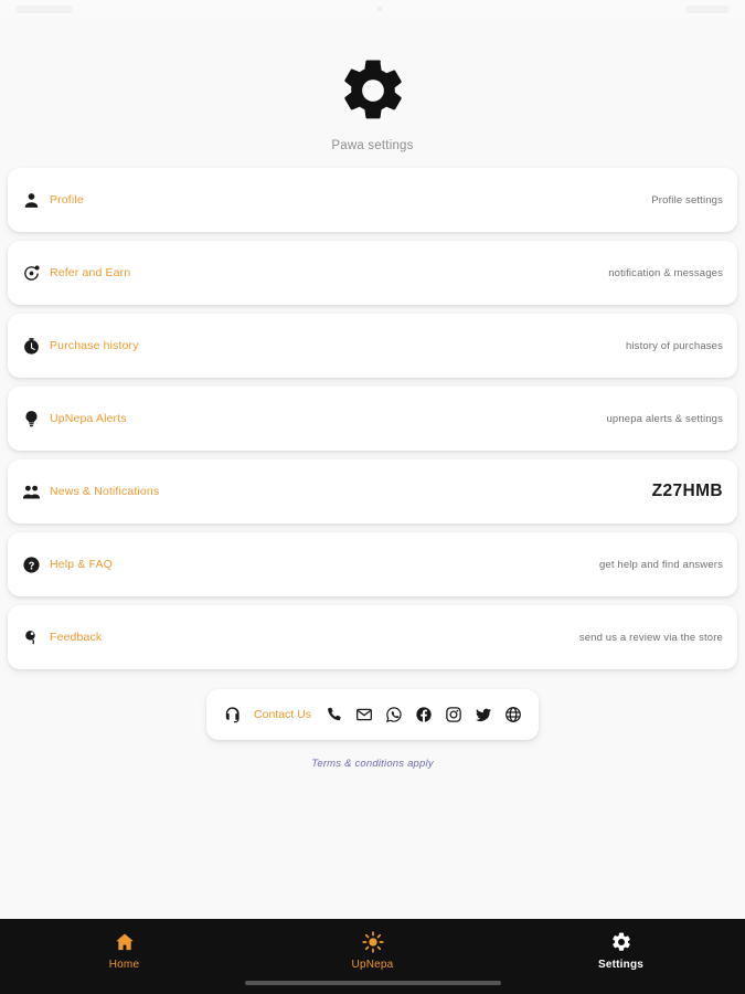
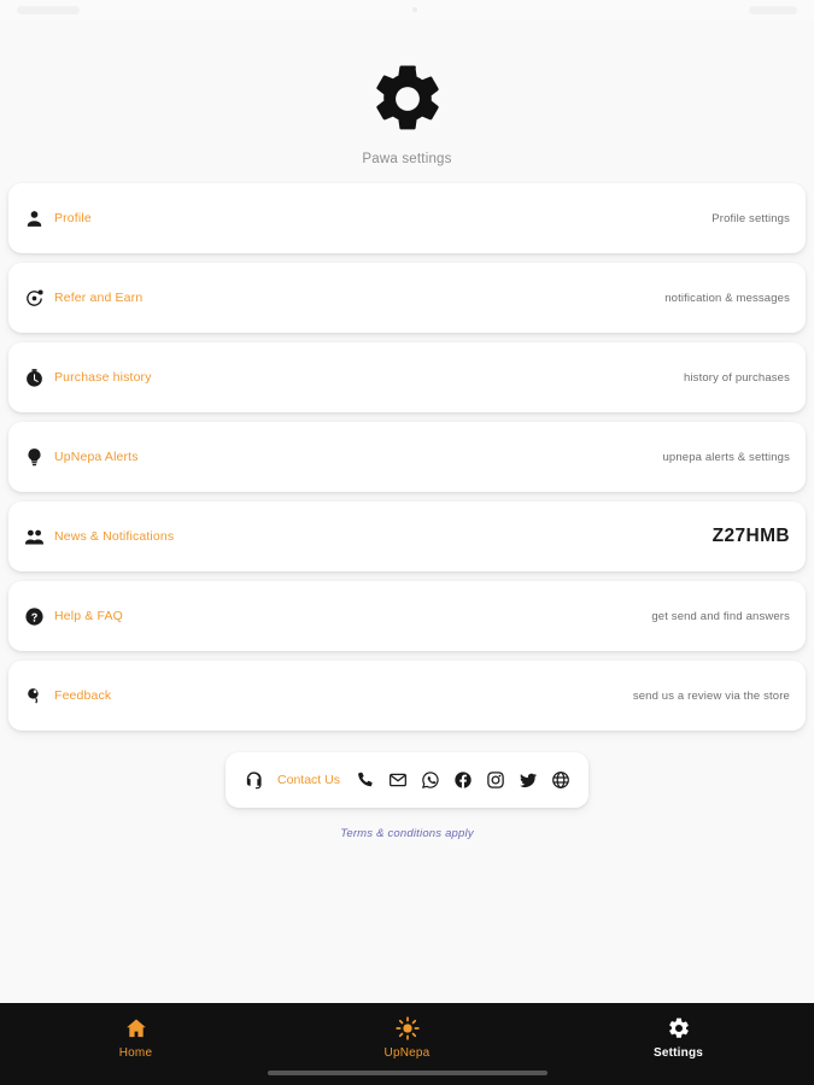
  Pawa settings
  Profile
  Profile settings
  Refer and Earn
  notification & messages
  Purchase history
  history of purchases
  UpNepa Alerts
  upnepa alerts & settings
  News & Notifications
  Z27HMB
  Help & FAQ
- get help and find answers
+ get send and find answers
  Feedback
  send us a review via the store
  Contact Us
  Terms & conditions apply
  Home
  UpNepa
  Settings
